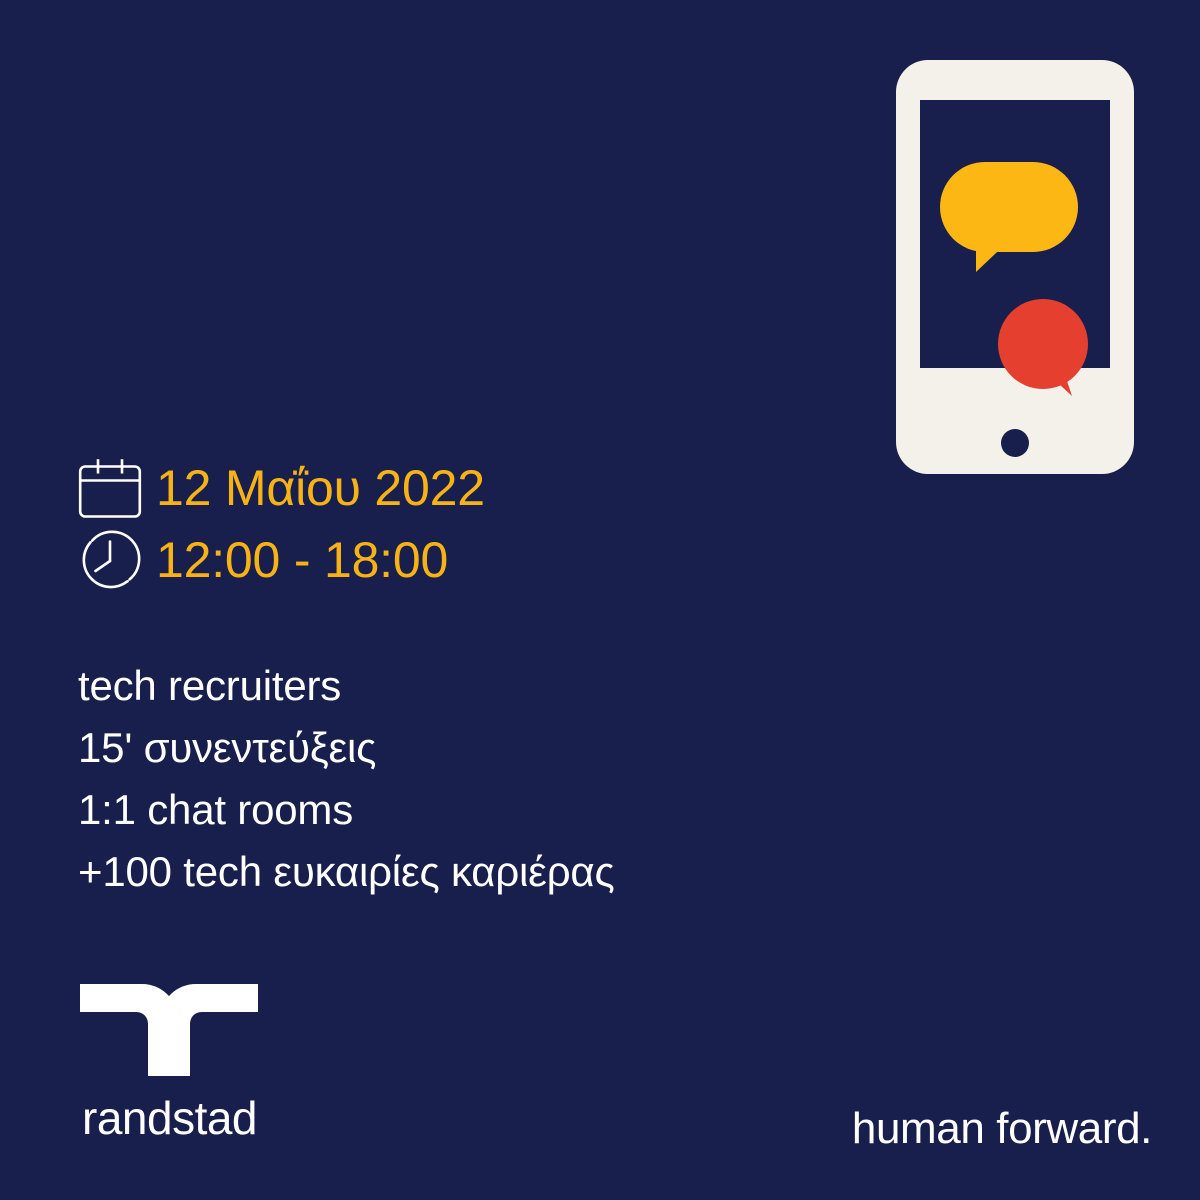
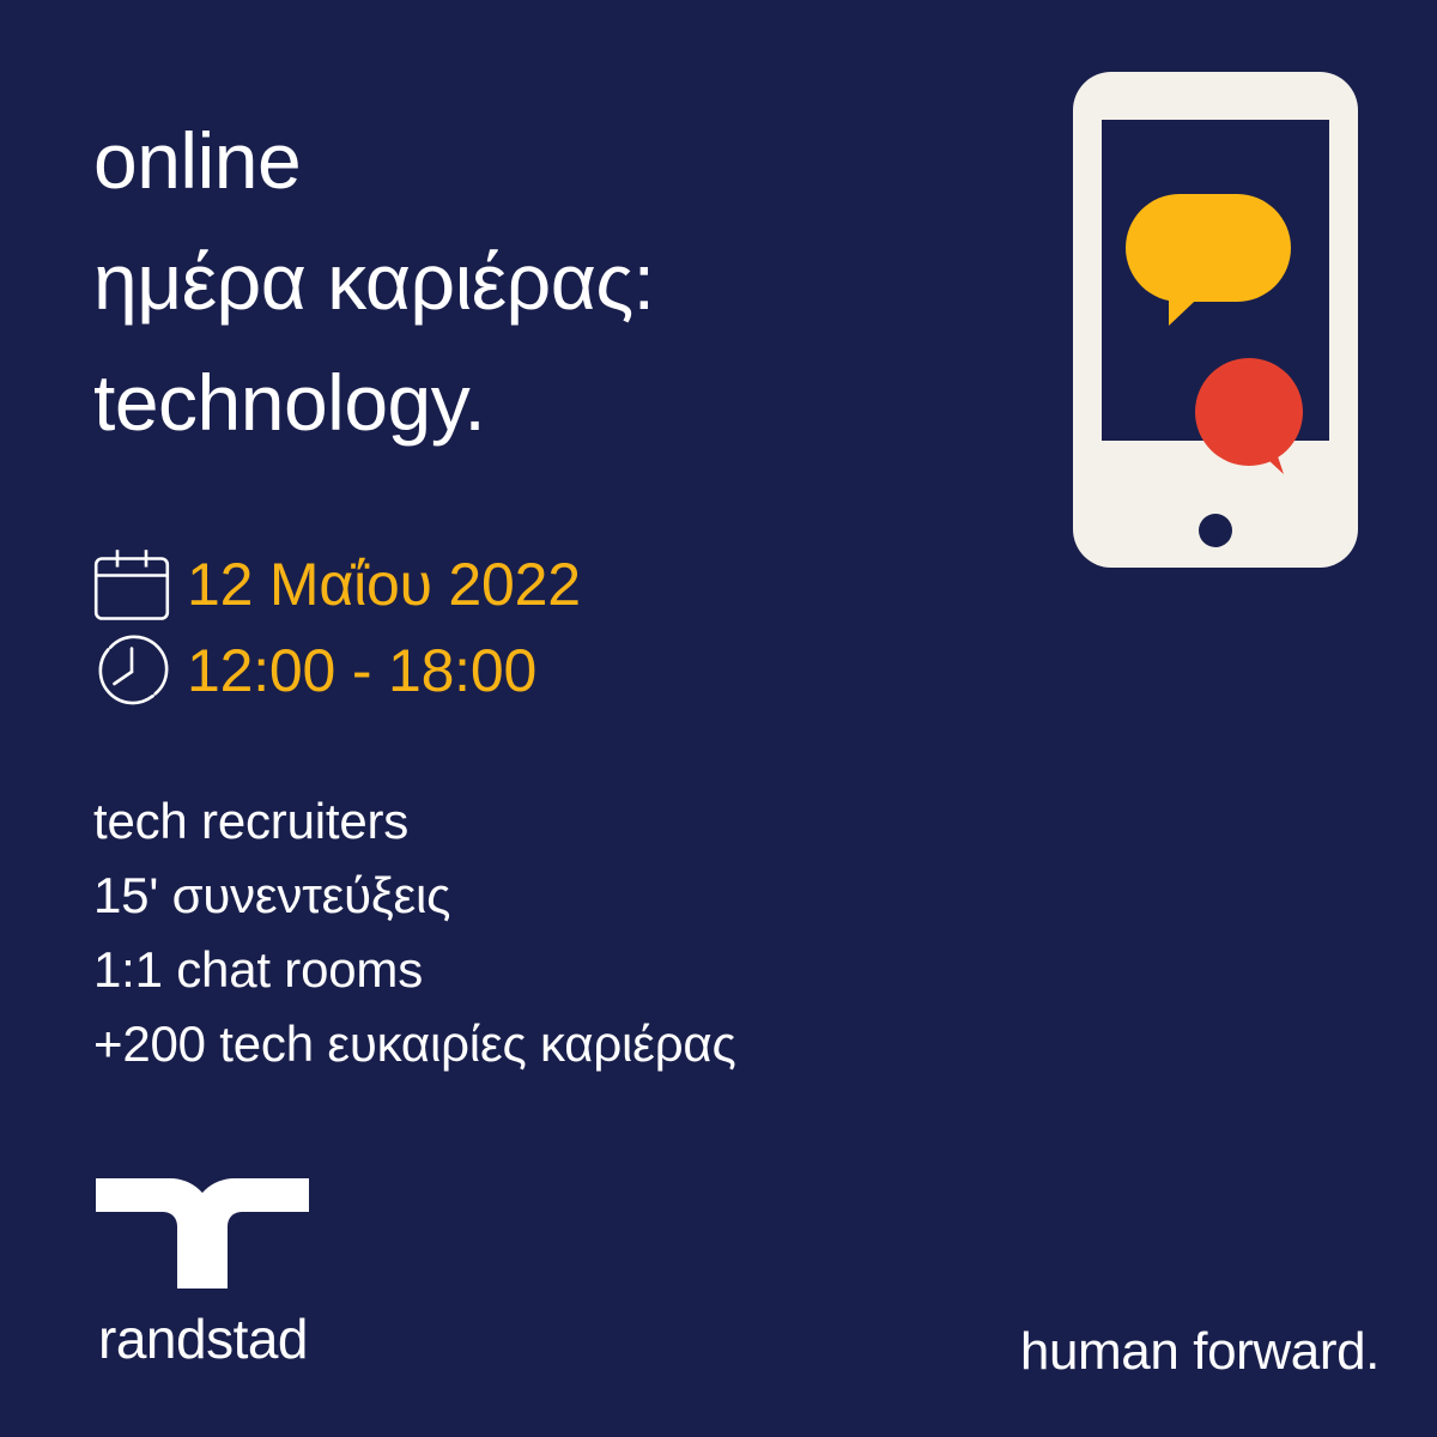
+ online
+ ημέρα καριέρας:
+ technology.
  12 Μαΐου 2022
  12:00 - 18:00
  tech recruiters
  15' συνεντεύξεις
  1:1 chat rooms
- +100 tech ευκαιρίες καριέρας
+ +200 tech ευκαιρίες καριέρας
  randstad
  human forward.
